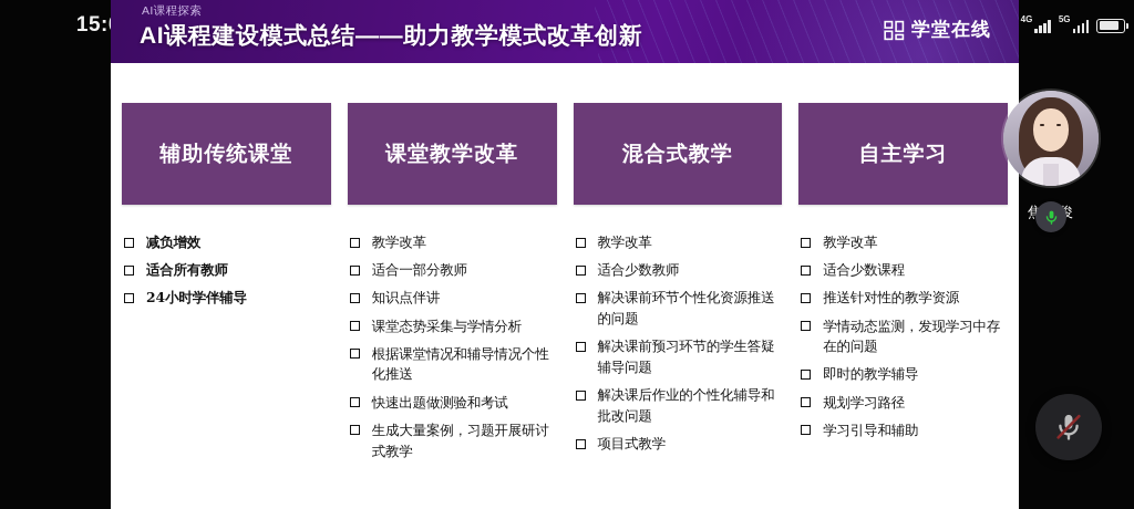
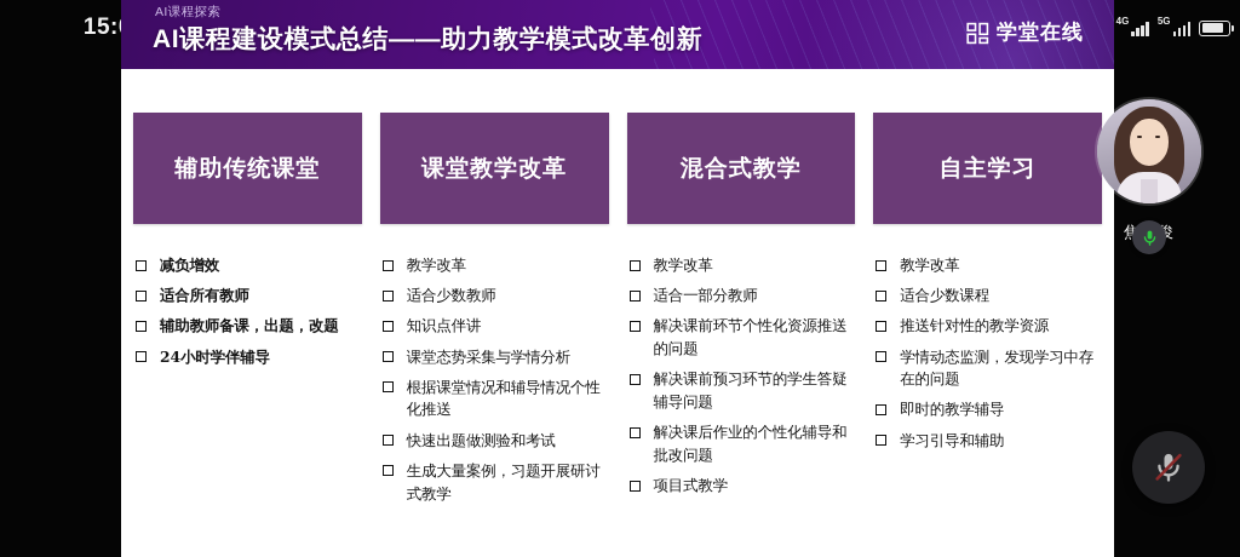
  4G
  5G
  AI课程探索
  AI课程建设模式总结——助力教学模式改革创新
  辅助传统课堂
  减负增效
  适合所有教师
+ 辅助教师备课，出题，改题
  24小时学伴辅导
  课堂教学改革
  教学改革
- 适合一部分教师
+ 适合少数教师
  知识点伴讲
  课堂态势采集与学情分析
  根据课堂情况和辅导情况个性化推送
  快速出题做测验和考试
  生成大量案例，习题开展研讨式教学
  混合式教学
  教学改革
- 适合少数教师
+ 适合一部分教师
  解决课前环节个性化资源推送的问题
  解决课前预习环节的学生答疑辅导问题
  解决课后作业的个性化辅导和批改问题
  项目式教学
  自主学习
  教学改革
  适合少数课程
  推送针对性的教学资源
  学情动态监测，发现学习中存在的问题
  即时的教学辅导
- 规划学习路径
  学习引导和辅助
  学堂在线
